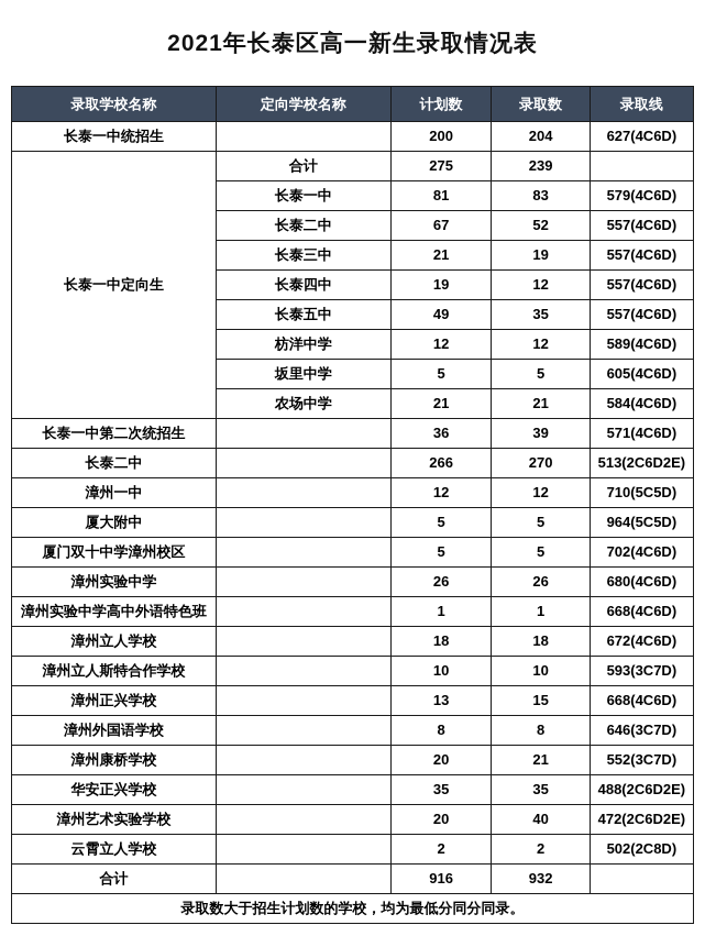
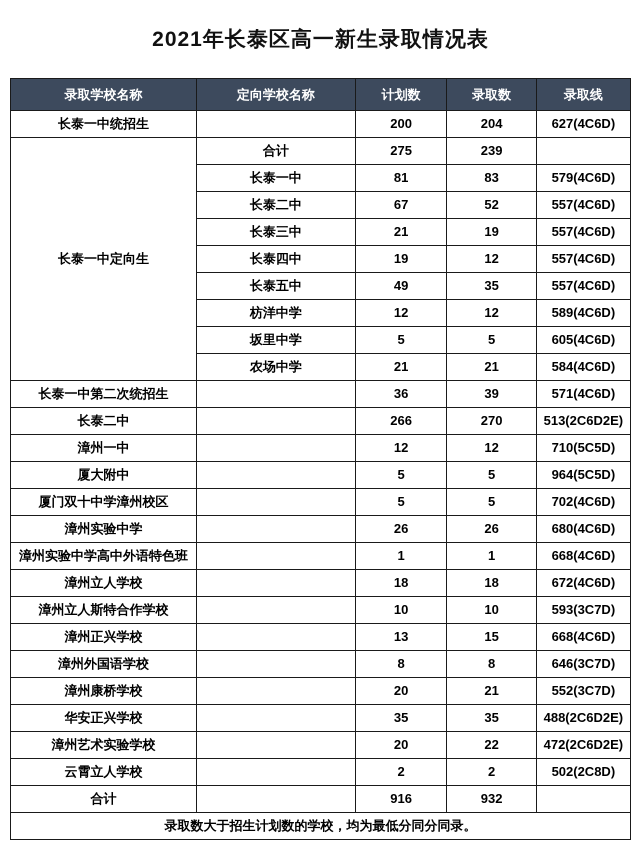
  2021年长泰区高一新生录取情况表
  录取学校名称	定向学校名称	计划数	录取数	录取线
  长泰一中统招生		200	204	627(4C6D)
  长泰一中定向生	合计	275	239
  长泰一中	81	83	579(4C6D)
  长泰二中	67	52	557(4C6D)
  长泰三中	21	19	557(4C6D)
  长泰四中	19	12	557(4C6D)
  长泰五中	49	35	557(4C6D)
  枋洋中学	12	12	589(4C6D)
  坂里中学	5	5	605(4C6D)
  农场中学	21	21	584(4C6D)
  长泰一中第二次统招生		36	39	571(4C6D)
  长泰二中		266	270	513(2C6D2E)
  漳州一中		12	12	710(5C5D)
  厦大附中		5	5	964(5C5D)
  厦门双十中学漳州校区		5	5	702(4C6D)
  漳州实验中学		26	26	680(4C6D)
  漳州实验中学高中外语特色班		1	1	668(4C6D)
  漳州立人学校		18	18	672(4C6D)
  漳州立人斯特合作学校		10	10	593(3C7D)
  漳州正兴学校		13	15	668(4C6D)
  漳州外国语学校		8	8	646(3C7D)
  漳州康桥学校		20	21	552(3C7D)
  华安正兴学校		35	35	488(2C6D2E)
- 漳州艺术实验学校		20	40	472(2C6D2E)
+ 漳州艺术实验学校		20	22	472(2C6D2E)
  云霄立人学校		2	2	502(2C8D)
  合计		916	932
  录取数大于招生计划数的学校，均为最低分同分同录。
